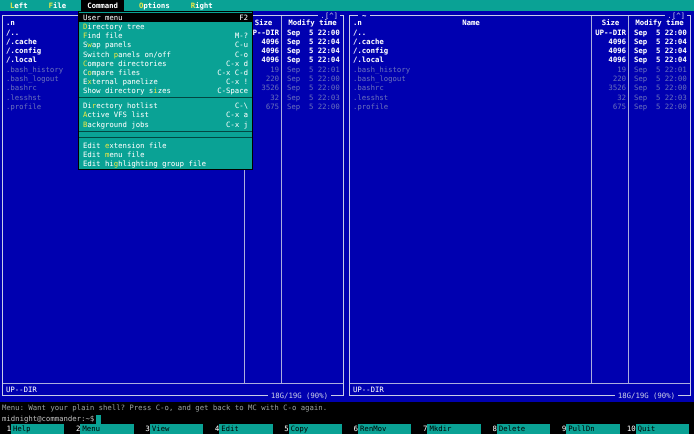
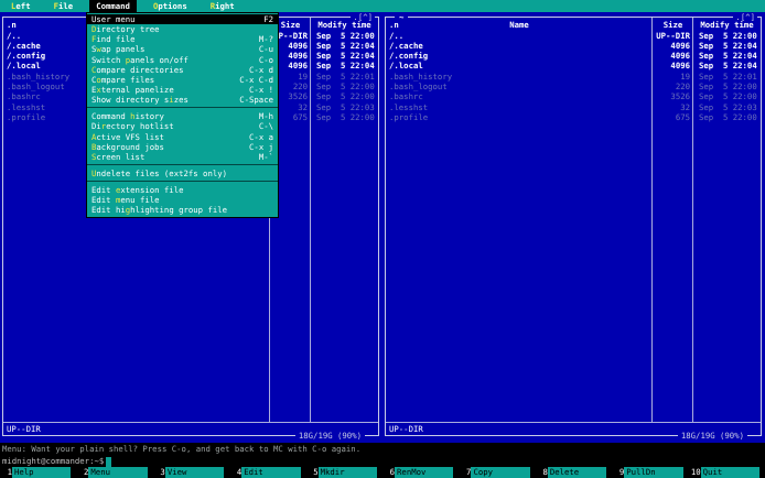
  Left
  File
  Command
  Options
  Right
  .[^]
  .n
  Size
  Modify time
  /..
  P--DIR
  Sep 5 22:00
  /.cache
  4096
  Sep 5 22:04
  /.config
  4096
  Sep 5 22:04
  /.local
  4096
  Sep 5 22:04
  .bash_history
  19
  Sep 5 22:01
  .bash_logout
  220
  Sep 5 22:00
  .bashrc
  3526
  Sep 5 22:00
  .lesshst
  32
  Sep 5 22:03
  .profile
  675
  Sep 5 22:00
  UP--DIR
  18G/19G (90%)
  ~
  .[^]
  .n
  Name
  Size
  Modify time
  /..
  UP--DIR
  Sep 5 22:00
  /.cache
  4096
  Sep 5 22:04
  /.config
  4096
  Sep 5 22:04
  /.local
  4096
  Sep 5 22:04
  .bash_history
  19
  Sep 5 22:01
  .bash_logout
  220
  Sep 5 22:00
  .bashrc
  3526
  Sep 5 22:00
  .lesshst
  32
  Sep 5 22:03
  .profile
  675
  Sep 5 22:00
  UP--DIR
  18G/19G (90%)
  User menu
  F2
  Directory tree
  Find file
  M-?
  Swap panels
  C-u
  Switch panels on/off
  C-o
  Compare directories
  C-x d
  Compare files
  C-x C-d
  External panelize
  C-x !
  Show directory sizes
  C-Space
+ Command history
+ M-h
  Directory hotlist
  C-\
  Active VFS list
  C-x a
  Background jobs
  C-x j
+ Screen list
+ M-`
+ Undelete files (ext2fs only)
  Edit extension file
  Edit menu file
  Edit highlighting group file
  Menu: Want your plain shell? Press C-o, and get back to MC with C-o again.
  midnight@commander:~$
  1
  Help
  2
  Menu
  3
  View
  4
  Edit
  5
- Copy
+ Mkdir
  6
  RenMov
  7
- Mkdir
+ Copy
  8
  Delete
  9
  PullDn
  10
  Quit
